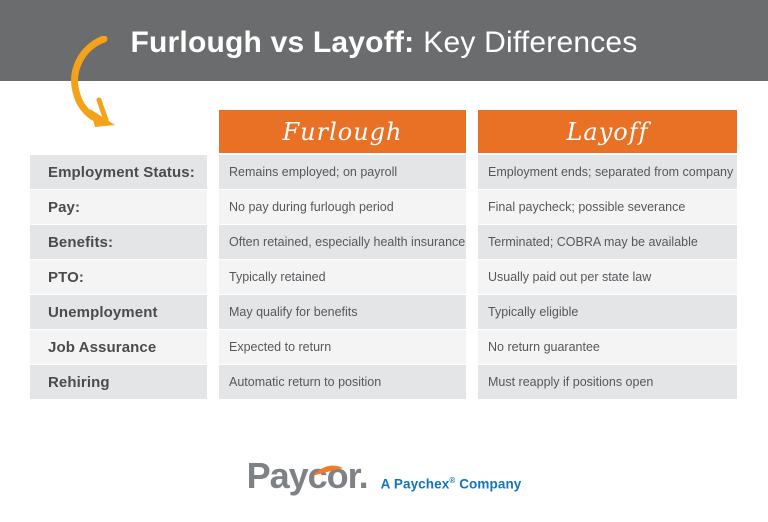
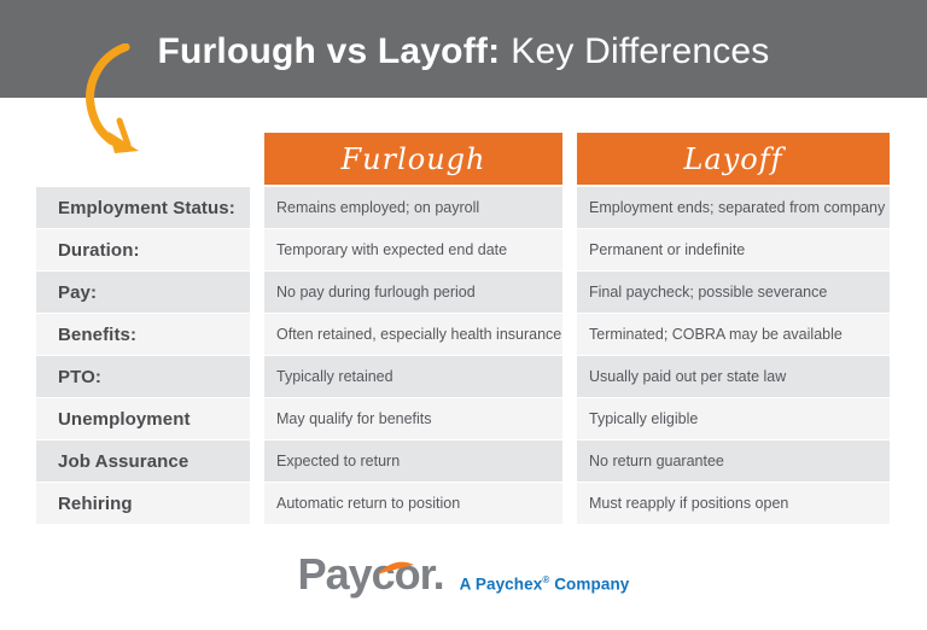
  Furlough vs Layoff: Key Differences
  Furlough
  Layoff
  Employment Status:
  Remains employed; on payroll
  Employment ends; separated from company
+ Duration:
+ Temporary with expected end date
+ Permanent or indefinite
  Pay:
  No pay during furlough period
  Final paycheck; possible severance
  Benefits:
  Often retained, especially health insurance
  Terminated; COBRA may be available
  PTO:
  Typically retained
  Usually paid out per state law
  Unemployment
  May qualify for benefits
  Typically eligible
  Job Assurance
  Expected to return
  No return guarantee
  Rehiring
  Automatic return to position
  Must reapply if positions open
  Paycor.
  A Paychex® Company
